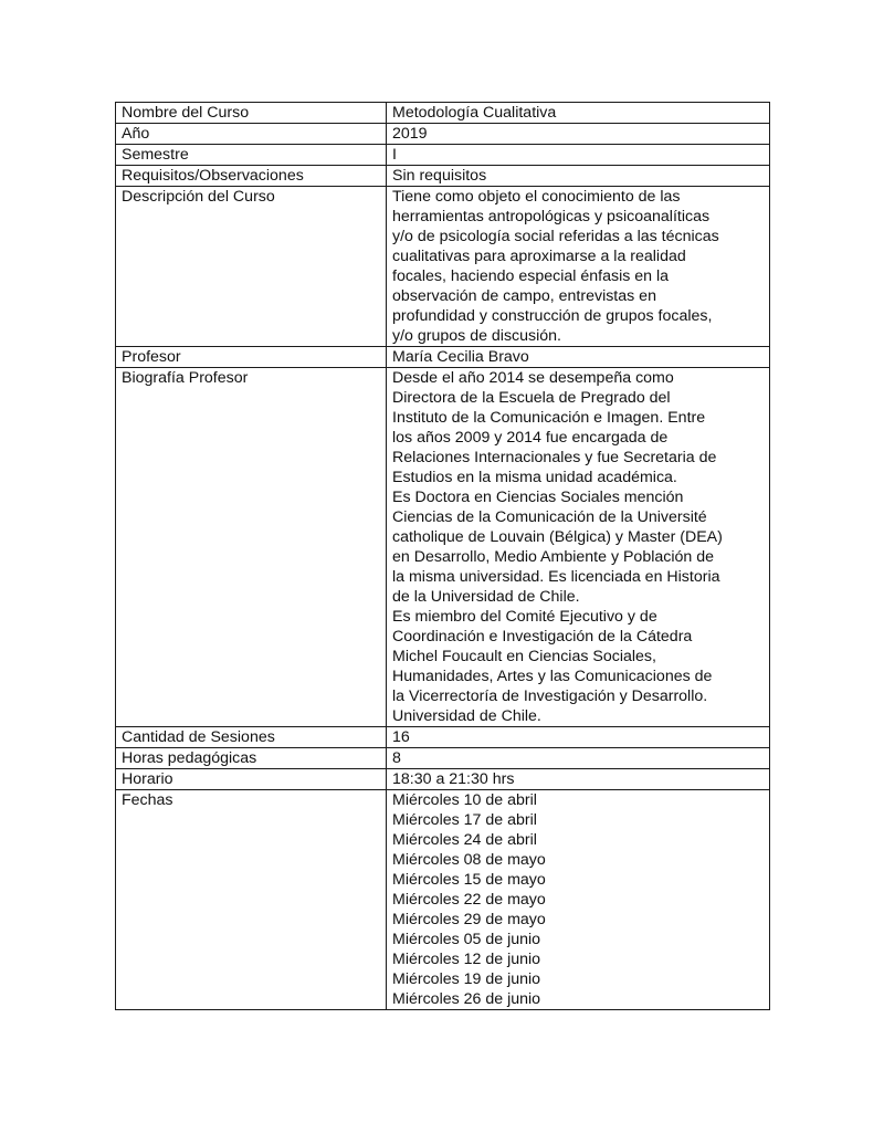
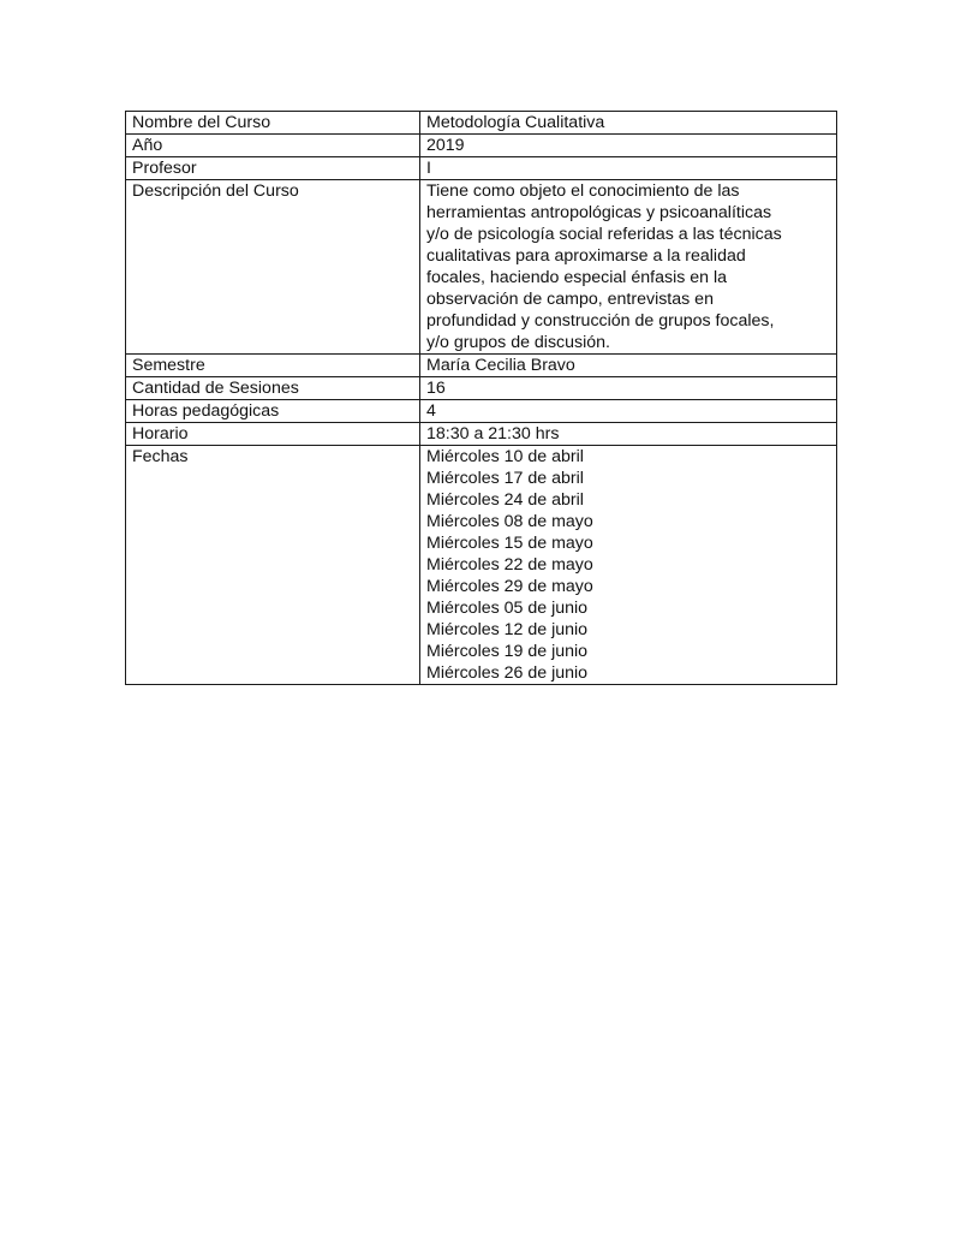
  Nombre del Curso	Metodología Cualitativa
  Año	2019
- Semestre	I
+ Profesor	I
- Requisitos/Observaciones	Sin requisitos
  Descripción del Curso	Tiene como objeto el conocimiento de las herramientas antropológicas y psicoanalíticas y/o de psicología social referidas a las técnicas cualitativas para aproximarse a la realidad focales, haciendo especial énfasis en la observación de campo, entrevistas en profundidad y construcción de grupos focales, y/o grupos de discusión.
- Profesor	María Cecilia Bravo
+ Semestre	María Cecilia Bravo
- Biografía Profesor	Desde el año 2014 se desempeña como Directora de la Escuela de Pregrado del Instituto de la Comunicación e Imagen. Entre los años 2009 y 2014 fue encargada de Relaciones Internacionales y fue Secretaria de Estudios en la misma unidad académica. Es Doctora en Ciencias Sociales mención Ciencias de la Comunicación de la Université catholique de Louvain (Bélgica) y Master (DEA) en Desarrollo, Medio Ambiente y Población de la misma universidad. Es licenciada en Historia de la Universidad de Chile. Es miembro del Comité Ejecutivo y de Coordinación e Investigación de la Cátedra Michel Foucault en Ciencias Sociales, Humanidades, Artes y las Comunicaciones de la Vicerrectoría de Investigación y Desarrollo. Universidad de Chile.
  Cantidad de Sesiones	16
- Horas pedagógicas	8
+ Horas pedagógicas	4
  Horario	18:30 a 21:30 hrs
  Fechas	Miércoles 10 de abril Miércoles 17 de abril Miércoles 24 de abril Miércoles 08 de mayo Miércoles 15 de mayo Miércoles 22 de mayo Miércoles 29 de mayo Miércoles 05 de junio Miércoles 12 de junio Miércoles 19 de junio Miércoles 26 de junio
